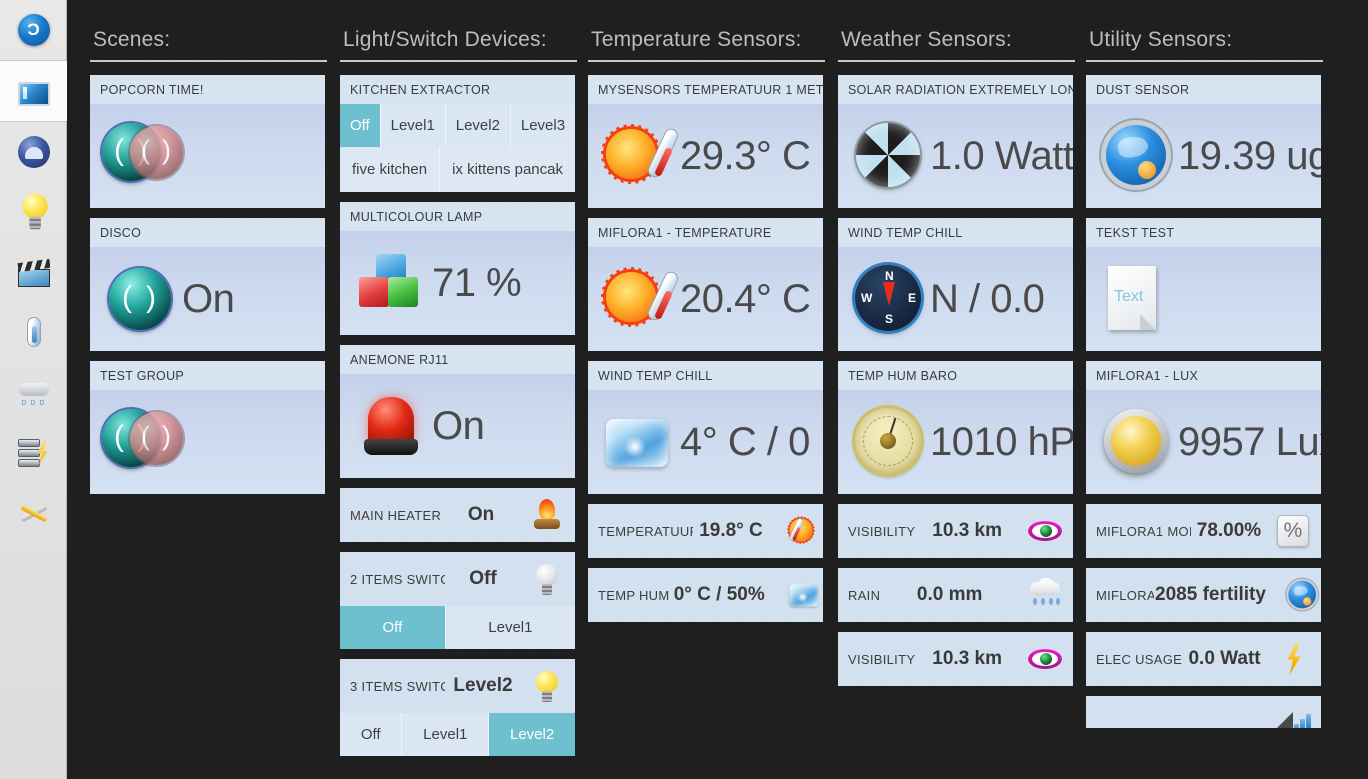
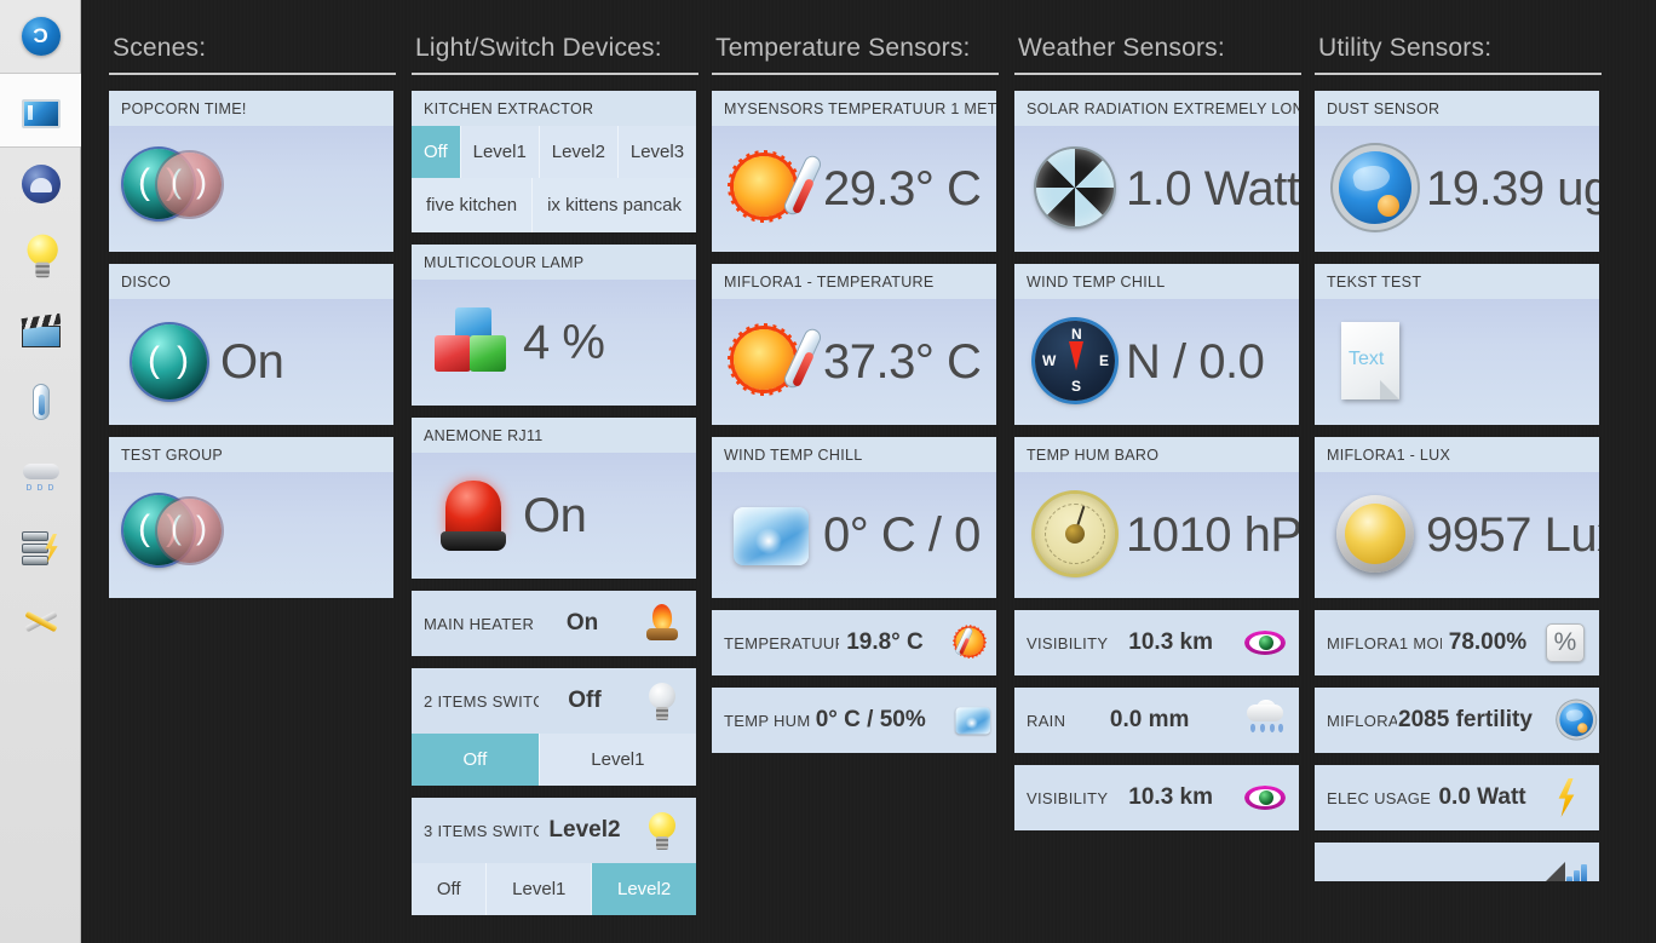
  Ɔ
  ᴅ
  ᴅ
  ᴅ
  Scenes:
  POPCORN TIME!
  (
  )
  (
  )
  DISCO
  (
  )
  On
  TEST GROUP
  (
  )
  (
  )
  Light/Switch Devices:
  KITCHEN EXTRACTOR
  Off
  Level1
  Level2
  Level3
  five kitchen
  ix kittens pancak
  MULTICOLOUR LAMP
- 71 %
+ 4 %
  ANEMONE RJ11
  On
  MAIN HEATER
  On
  2 ITEMS SWIT
  Off
  Off
  Level1
  3 ITEMS SWIT
  Level2
  Off
  Level1
  Level2
  Temperature Sensors:
  MYSENSORS TEMPERATUUR 1 MET
  29.3° C
  MIFLORA1 - TEMPERATURE
- 20.4° C
+ 37.3° C
  WIND TEMP CHILL
- 4° C / 0
+ 0° C / 0
  TEMPERATUU
  19.8° C
  TEMP HUM
  0° C / 50%
  Weather Sensors:
  SOLAR RADIATION EXTREMELY LON
  1.0 Watt
  WIND TEMP CHILL
  N
  E
  S
  W
  N / 0.0
  TEMP HUM BARO
  1010 hP
  VISIBILITY
  10.3 km
  RAIN
  0.0 mm
  VISIBILITY
  10.3 km
  Utility Sensors:
  DUST SENSOR
  19.39 ug
  TEKST TEST
  Text
  MIFLORA1 - LUX
  9957 Lu
  78.00%
  %
  2085 fertility
  ELEC USAGE
  0.0 Watt
